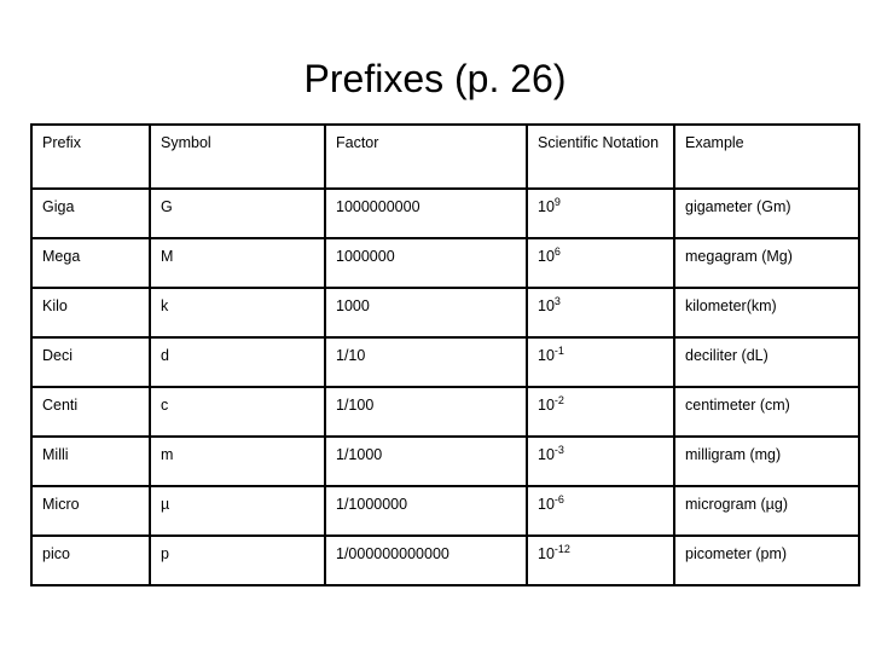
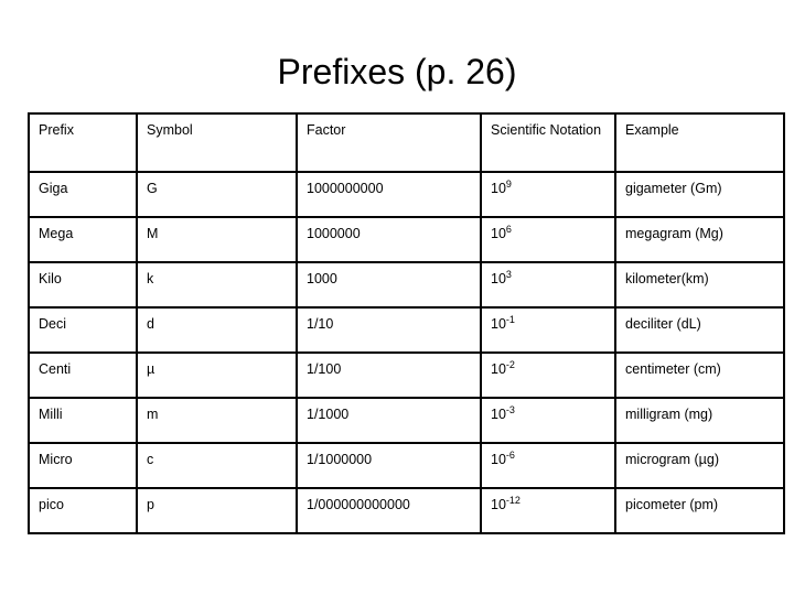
  Prefixes (p. 26)
  Prefix	Symbol	Factor	Scientific Notation	Example
  Giga	G	1000000000	109	gigameter (Gm)
  Mega	M	1000000	106	megagram (Mg)
  Kilo	k	1000	103	kilometer(km)
  Deci	d	1/10	10-1	deciliter (dL)
- Centi	c	1/100	10-2	centimeter (cm)
+ Centi	µ	1/100	10-2	centimeter (cm)
  Milli	m	1/1000	10-3	milligram (mg)
- Micro	µ	1/1000000	10-6	microgram (µg)
+ Micro	c	1/1000000	10-6	microgram (µg)
  pico	p	1/000000000000	10-12	picometer (pm)
